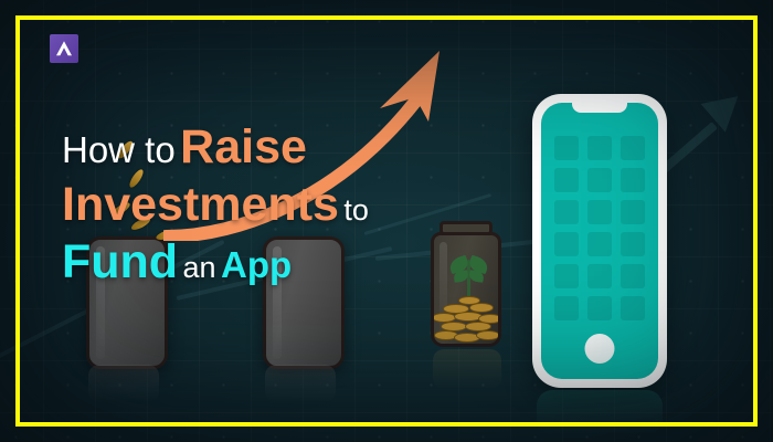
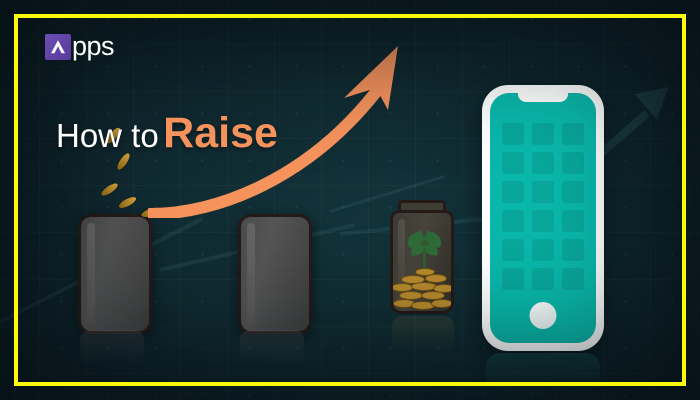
+ pps
  How to Raise
- Investments to
- Fund an App
